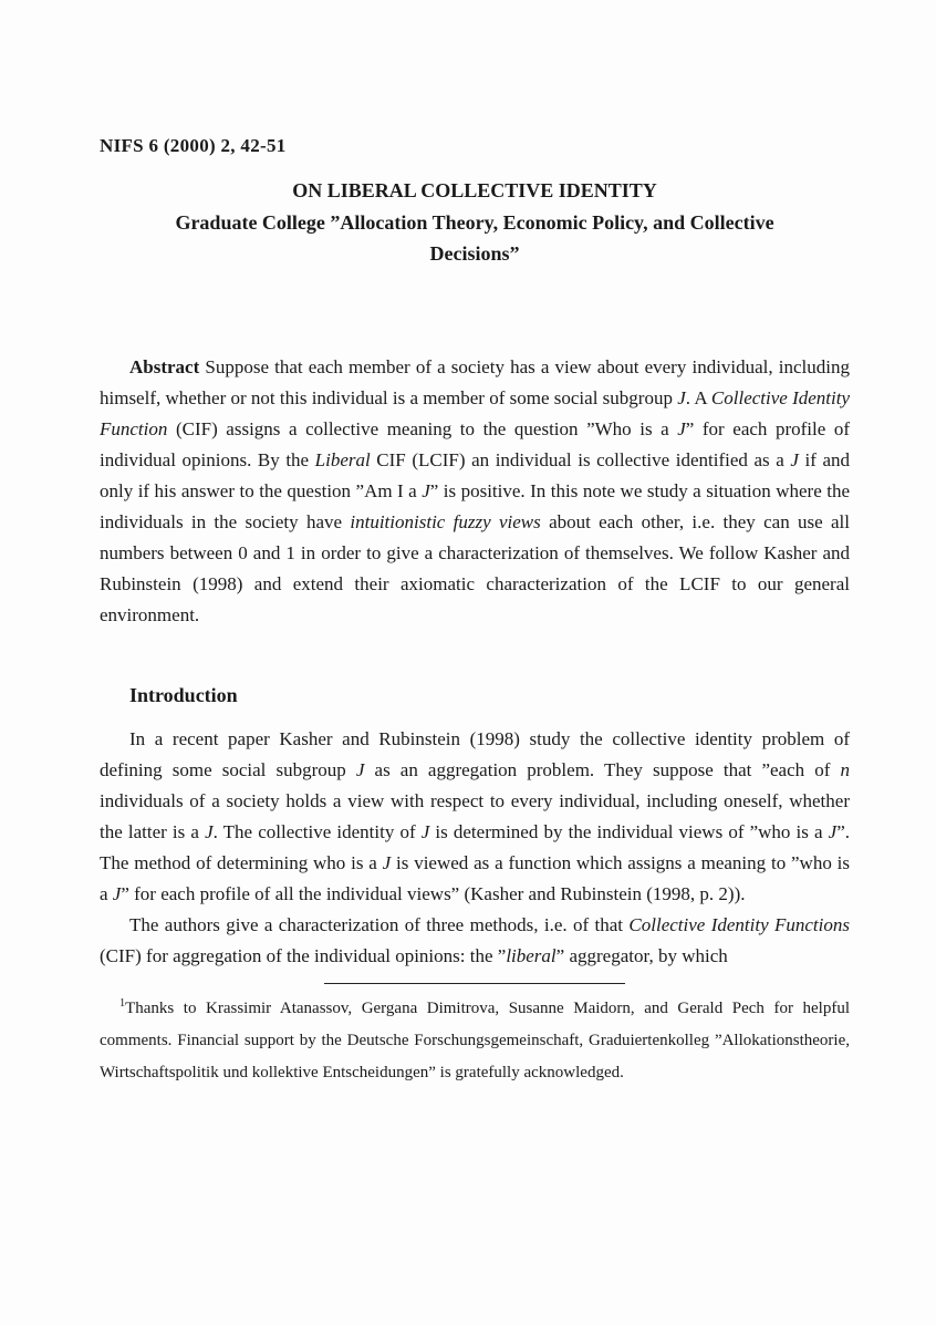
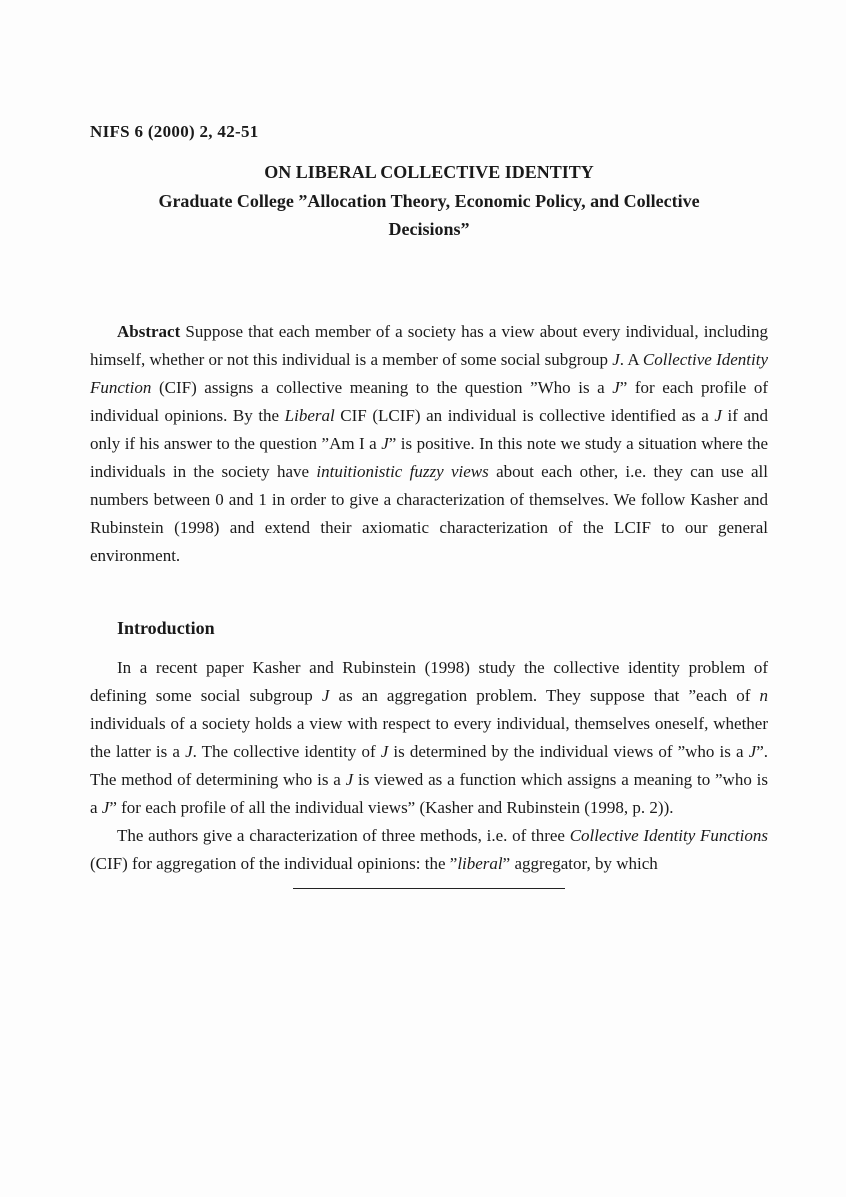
  NIFS 6 (2000) 2, 42-51
  ON LIBERAL COLLECTIVE IDENTITY
  Graduate College ”Allocation Theory, Economic Policy, and Collective
  Decisions”
  Abstract Suppose that each member of a society has a view about every individual, including himself, whether or not this individual is a member of some social subgroup J. A Collective Identity Function (CIF) assigns a collective meaning to the question ”Who is a J” for each profile of individual opinions. By the Liberal CIF (LCIF) an individual is collective identified as a J if and only if his answer to the question ”Am I a J” is positive. In this note we study a situation where the individuals in the society have intuitionistic fuzzy views about each other, i.e. they can use all numbers between 0 and 1 in order to give a characterization of themselves. We follow Kasher and Rubinstein (1998) and extend their axiomatic characterization of the LCIF to our general environment.
  Introduction
- In a recent paper Kasher and Rubinstein (1998) study the collective identity problem of defining some social subgroup J as an aggregation problem. They suppose that ”each of n individuals of a society holds a view with respect to every individual, including oneself, whether the latter is a J. The collective identity of J is determined by the individual views of ”who is a J”. The method of determining who is a J is viewed as a function which assigns a meaning to ”who is a J” for each profile of all the individual views” (Kasher and Rubinstein (1998, p. 2)).
+ In a recent paper Kasher and Rubinstein (1998) study the collective identity problem of defining some social subgroup J as an aggregation problem. They suppose that ”each of n individuals of a society holds a view with respect to every individual, themselves oneself, whether the latter is a J. The collective identity of J is determined by the individual views of ”who is a J”. The method of determining who is a J is viewed as a function which assigns a meaning to ”who is a J” for each profile of all the individual views” (Kasher and Rubinstein (1998, p. 2)).
- The authors give a characterization of three methods, i.e. of that Collective Identity Functions (CIF) for aggregation of the individual opinions: the ”liberal” aggregator, by which
+ The authors give a characterization of three methods, i.e. of three Collective Identity Functions (CIF) for aggregation of the individual opinions: the ”liberal” aggregator, by which
- 1Thanks to Krassimir Atanassov, Gergana Dimitrova, Susanne Maidorn, and Gerald Pech for helpful comments. Financial support by the Deutsche Forschungsgemeinschaft, Graduiertenkolleg ”Allokationstheorie, Wirtschaftspolitik und kollektive Entscheidungen” is gratefully acknowledged.
